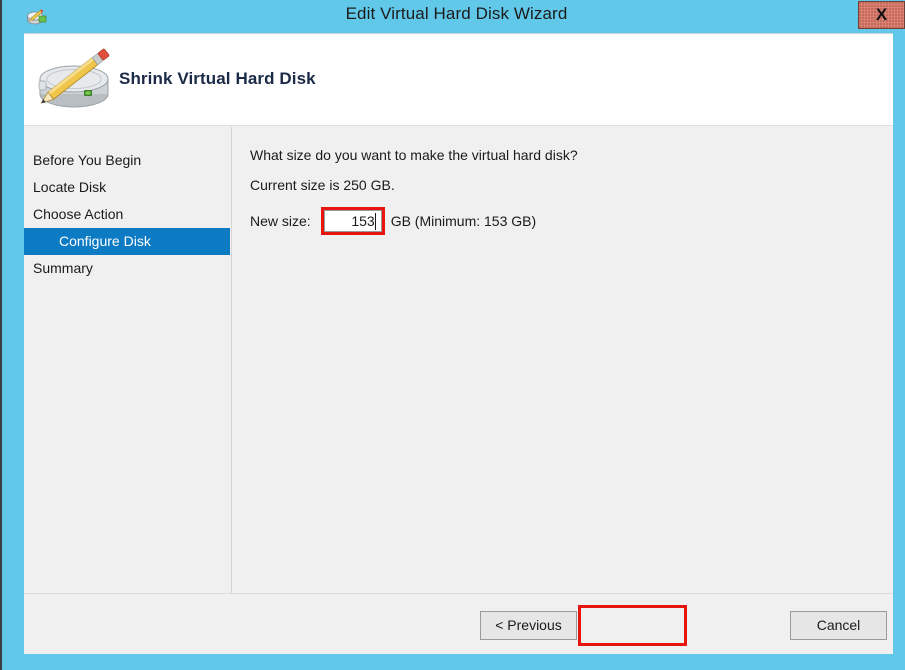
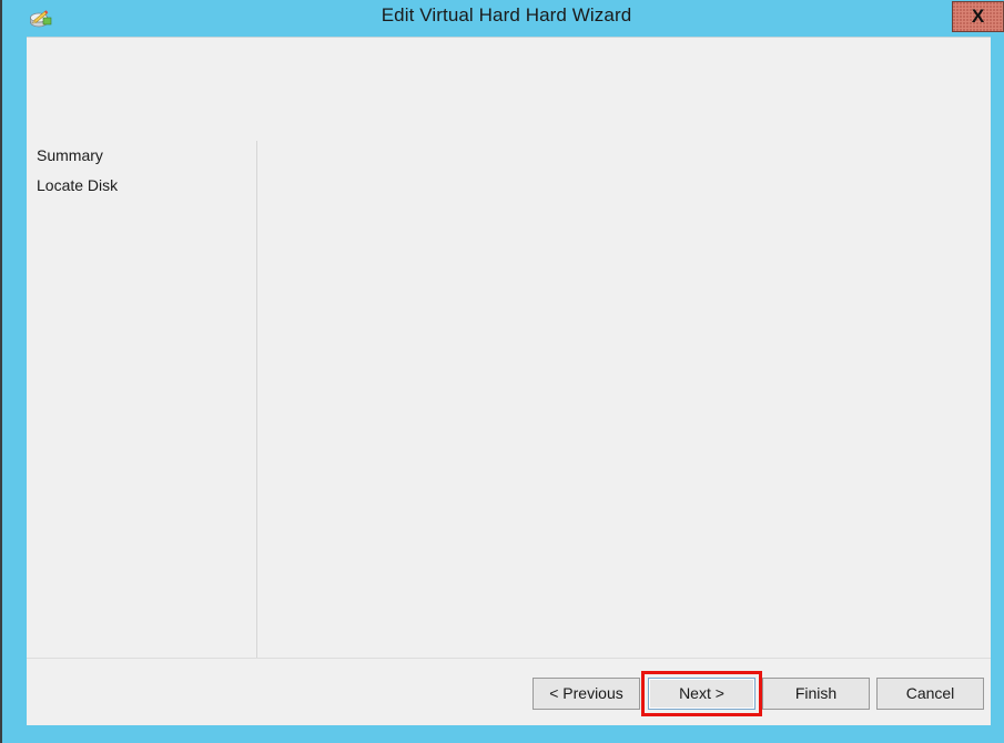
- Edit Virtual Hard Disk Wizard
+ Edit Virtual Hard Hard Wizard
  X
- Shrink Virtual Hard Disk
- Before You Begin
- Locate Disk
+ Summary
- Choose Action
- Configure Disk
- Summary
+ Locate Disk
- What size do you want to make the virtual hard disk?
- Current size is 250 GB.
- New size:
- 153
- GB (Minimum: 153 GB)
  < Previous
+ Next >
+ Finish
  Cancel
